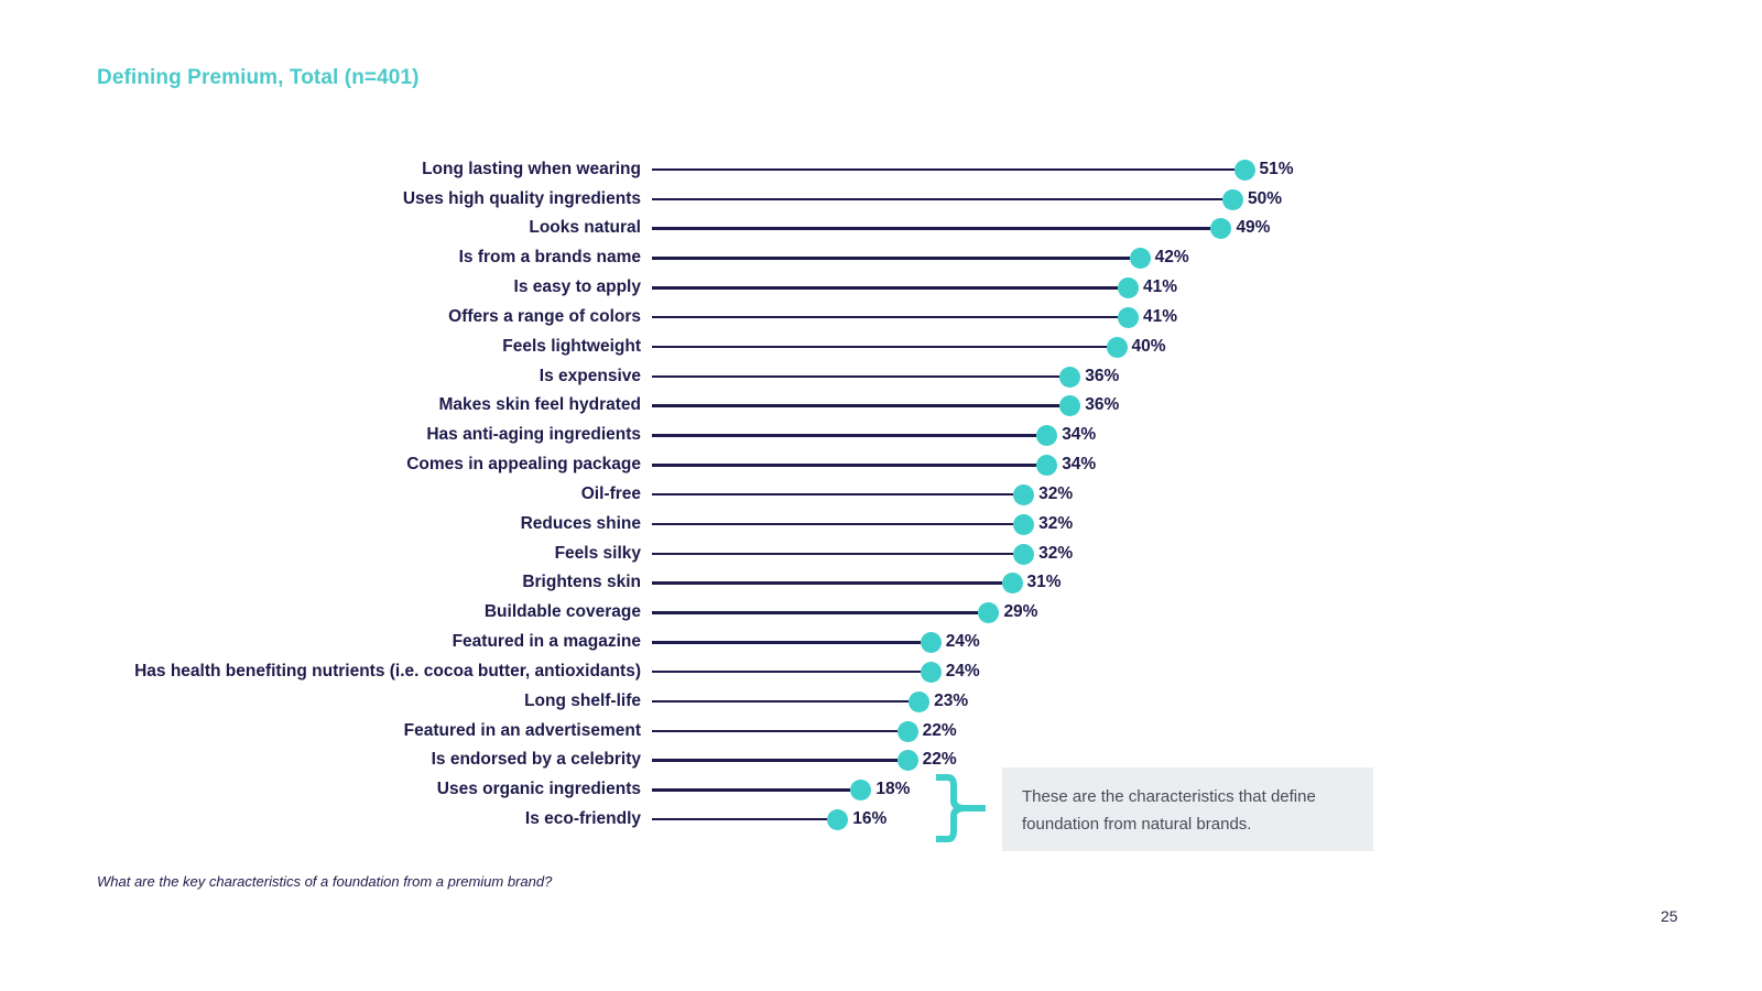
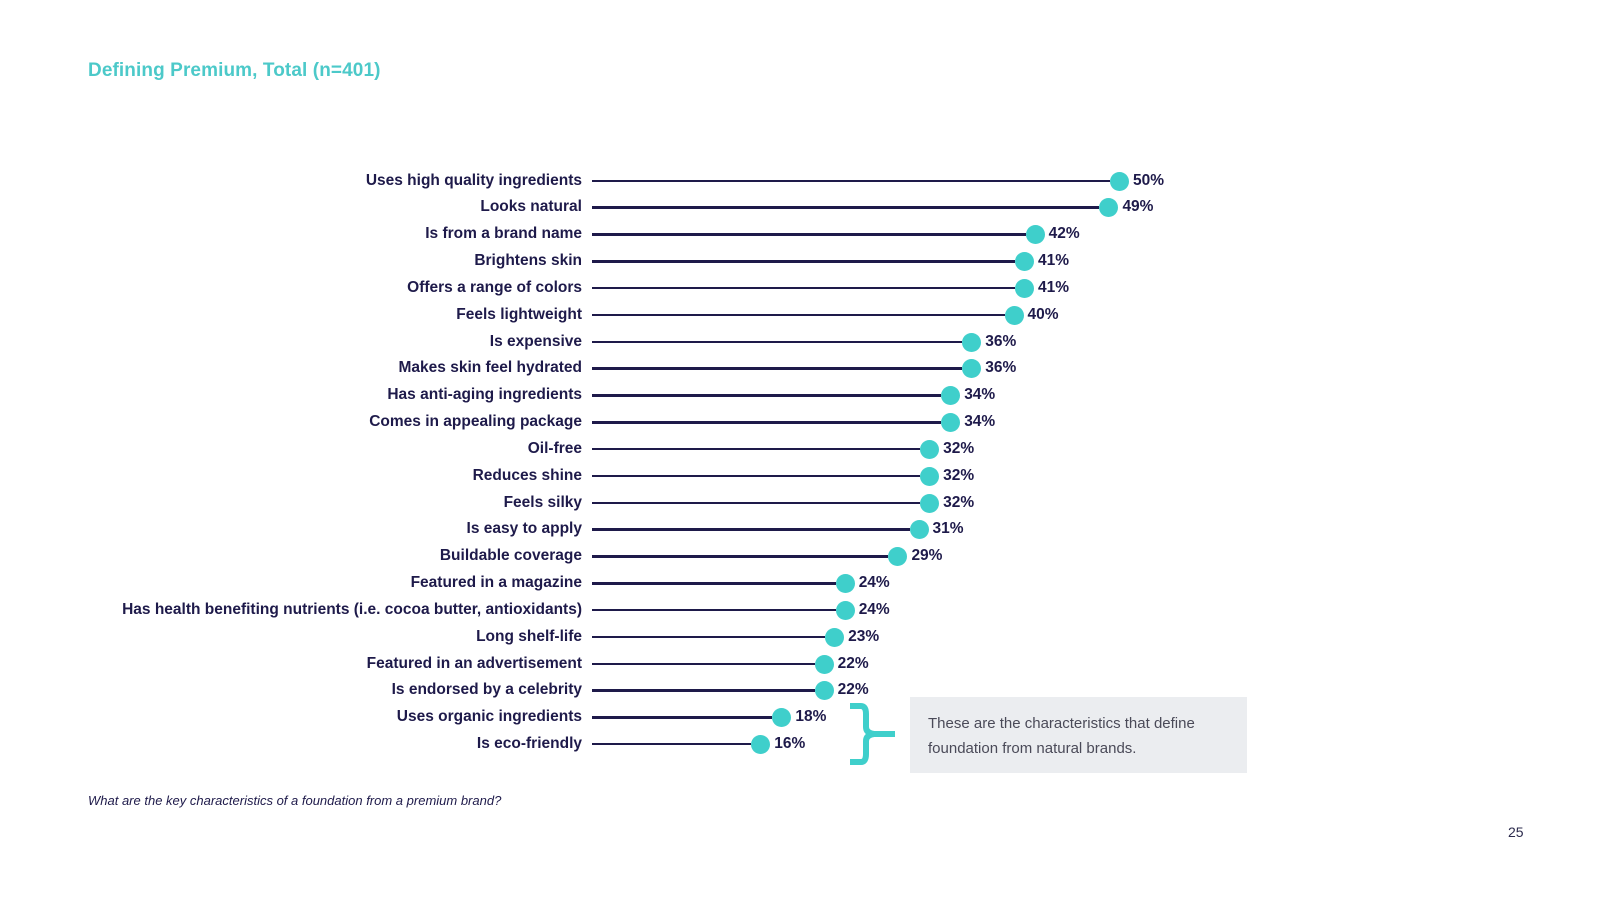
  Defining Premium, Total (n=401)
- Long lasting when wearing
- 51%
  Uses high quality ingredients
  50%
  Looks natural
  49%
- Is from a brands name
+ Is from a brand name
  42%
- Is easy to apply
+ Brightens skin
  41%
  Offers a range of colors
  41%
  Feels lightweight
  40%
  Is expensive
  36%
  Makes skin feel hydrated
  36%
  Has anti-aging ingredients
  34%
  Comes in appealing package
  34%
  Oil-free
  32%
  Reduces shine
  32%
  Feels silky
  32%
- Brightens skin
+ Is easy to apply
  31%
  Buildable coverage
  29%
  Featured in a magazine
  24%
  Has health benefiting nutrients (i.e. cocoa butter, antioxidants)
  24%
  Long shelf-life
  23%
  Featured in an advertisement
  22%
  Is endorsed by a celebrity
  22%
  Uses organic ingredients
  18%
  Is eco-friendly
  16%
  These are the characteristics that define foundation from natural brands.
  What are the key characteristics of a foundation from a premium brand?
  25
